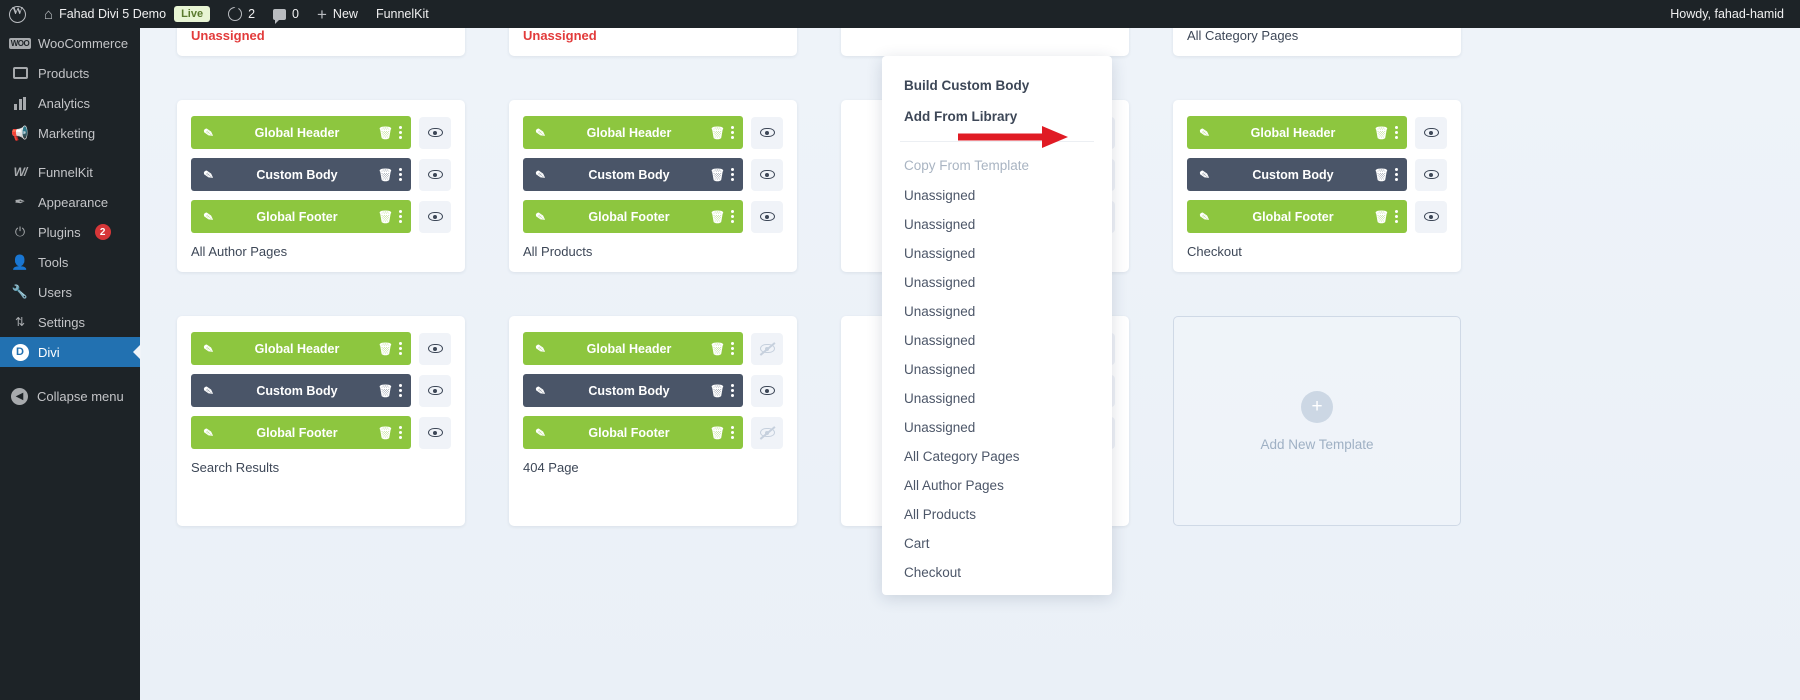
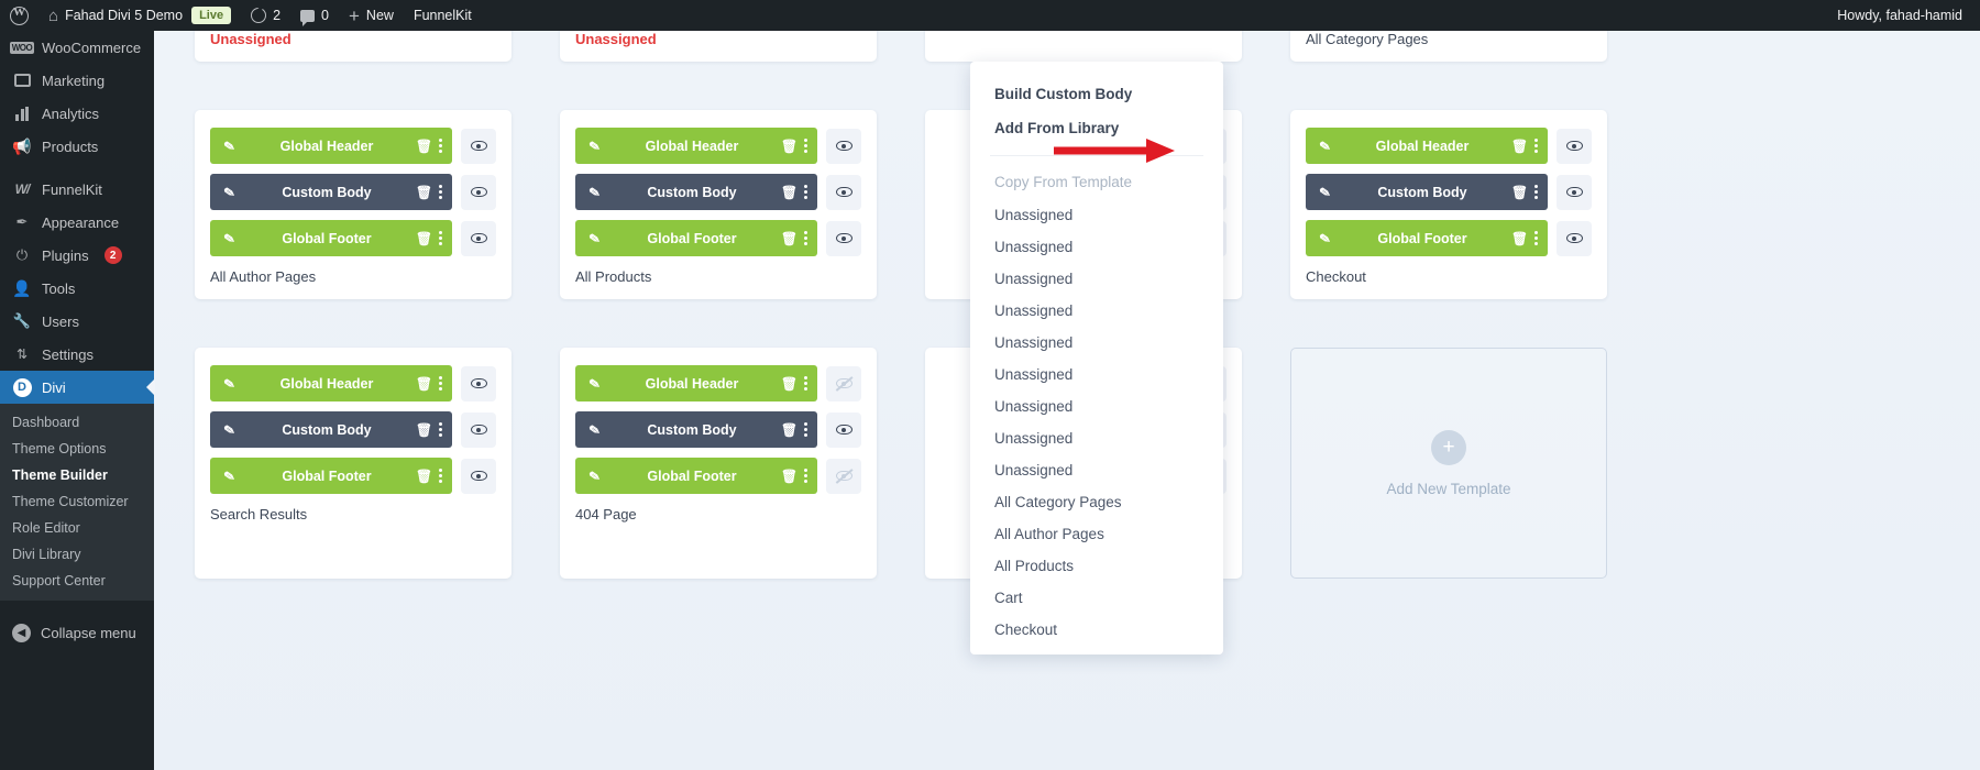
  ⌂
  Fahad Divi 5 Demo
  Live
  2
  0
  +
  New
  FunnelKit
  Howdy, fahad-hamid
  WOO
  WooCommerce
- Products
+ Marketing
  Analytics
  📢
- Marketing
+ Products
  W/
  FunnelKit
  ✒
  Appearance
  ⏻
  Plugins
  2
  👤
  Tools
  🔧
  Users
  ⇅
  Settings
  D
  Divi
+ Dashboard
+ Theme Options
+ Theme Builder
+ Theme Customizer
+ Role Editor
+ Divi Library
+ Support Center
  ◀
  Collapse menu
  Unassigned
  Unassigned
  All Category Pages
  Global Header
  🗑
  Custom Body
  🗑
  Global Footer
  🗑
  All Author Pages
  Global Header
  🗑
  Custom Body
  🗑
  Global Footer
  🗑
  All Products
  Global Header
  🗑
  Custom Body
  🗑
  Global Footer
  🗑
  Checkout
  Global Header
  🗑
  Custom Body
  🗑
  Global Footer
  🗑
  Search Results
  Global Header
  🗑
  Custom Body
  🗑
  Global Footer
  🗑
  404 Page
  +
  Add New Template
  Build Custom Body
  Add From Library
  Copy From Template
  Unassigned
  Unassigned
  Unassigned
  Unassigned
  Unassigned
  Unassigned
  Unassigned
  Unassigned
  Unassigned
  All Category Pages
  All Author Pages
  All Products
  Cart
  Checkout
